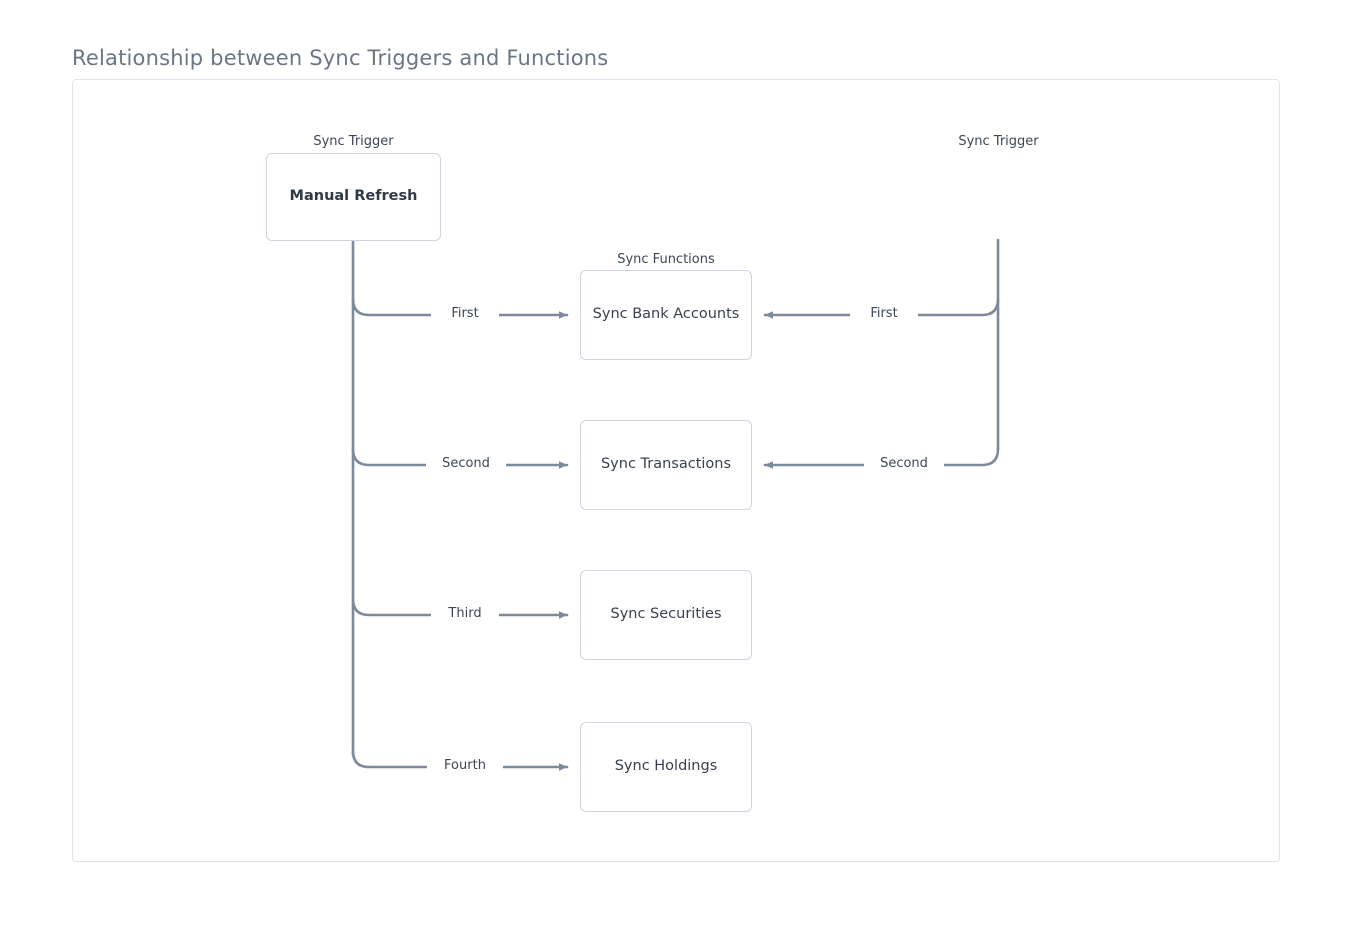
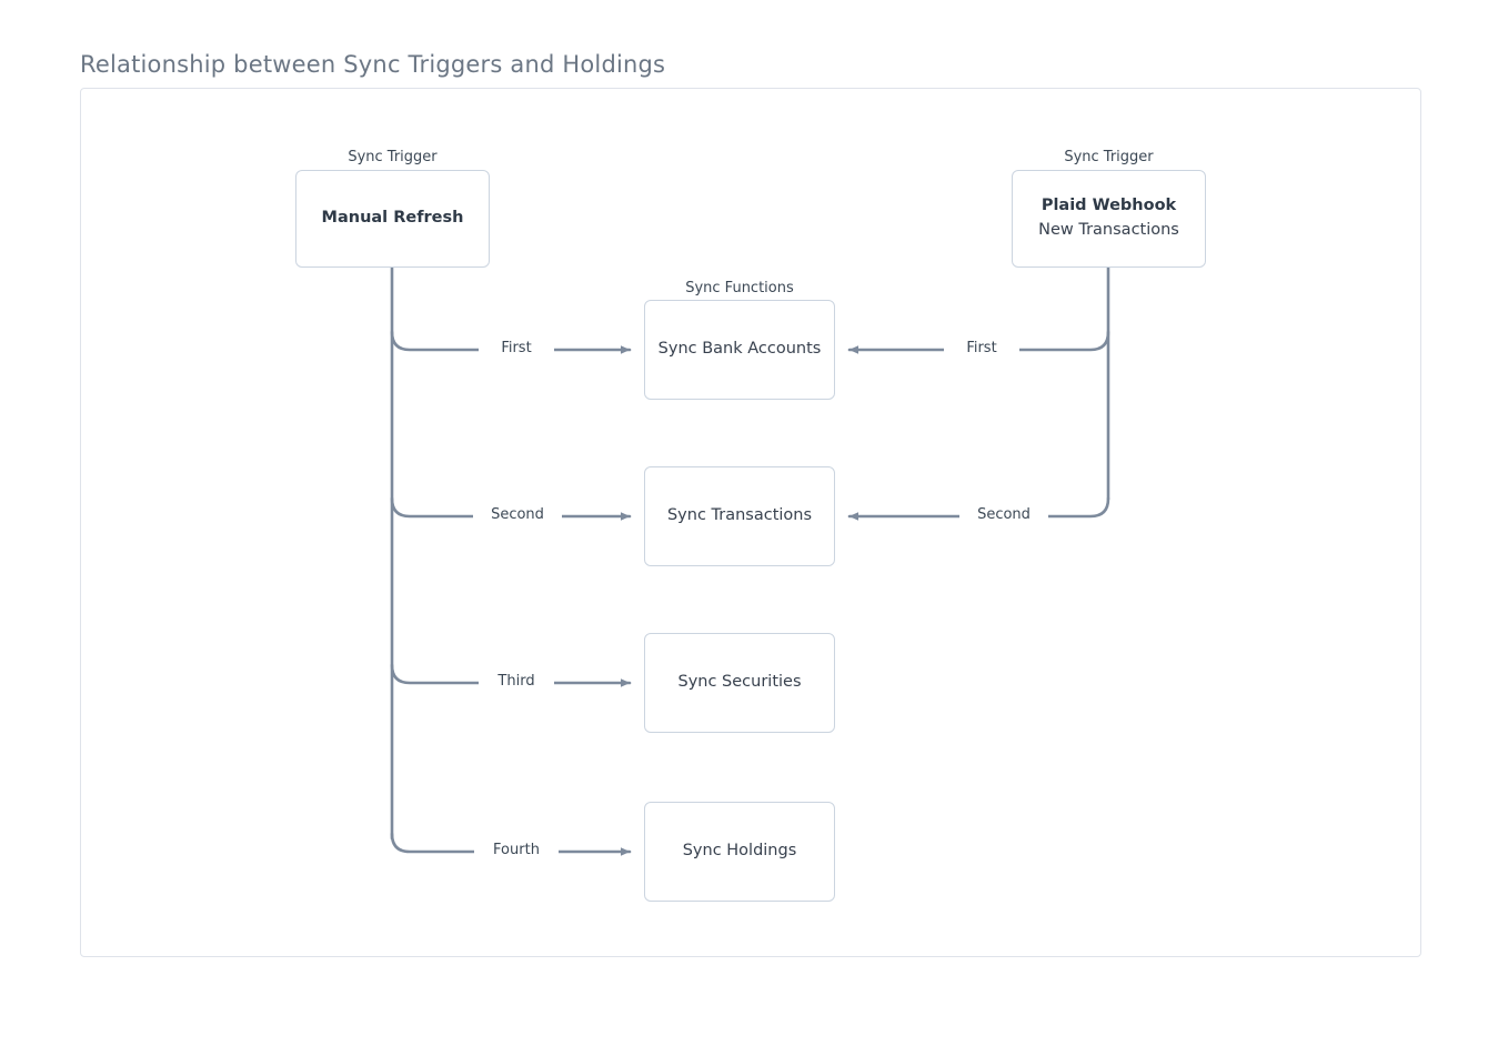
- Relationship between Sync Triggers and Functions
+ Relationship between Sync Triggers and Holdings
  Sync Trigger
  Sync Functions
  Sync Trigger
  Manual Refresh
+ Plaid Webhook
+ New Transactions
  Sync Bank Accounts
  Sync Transactions
  Sync Securities
  Sync Holdings
  First
  Second
  Third
  Fourth
  First
  Second
